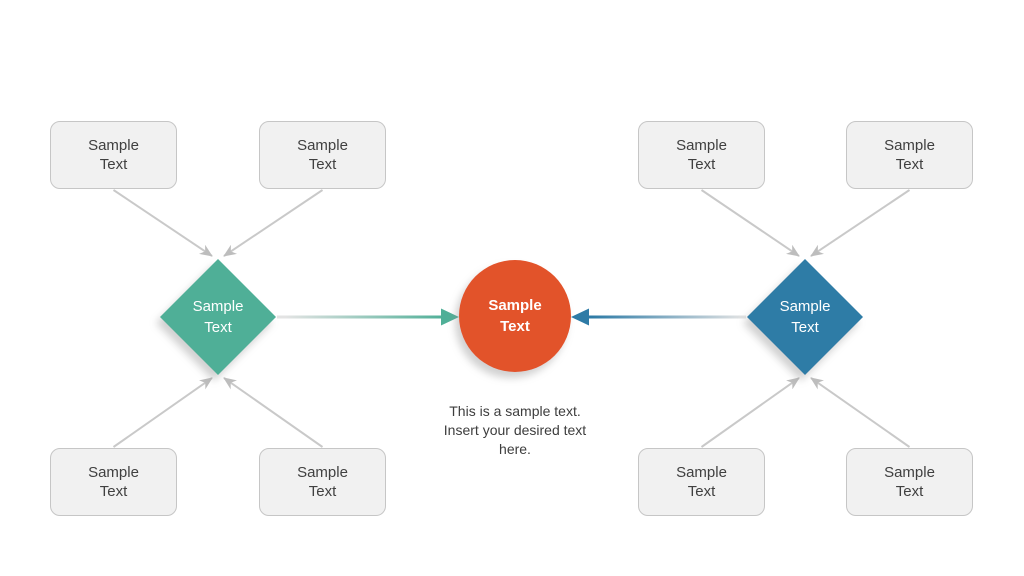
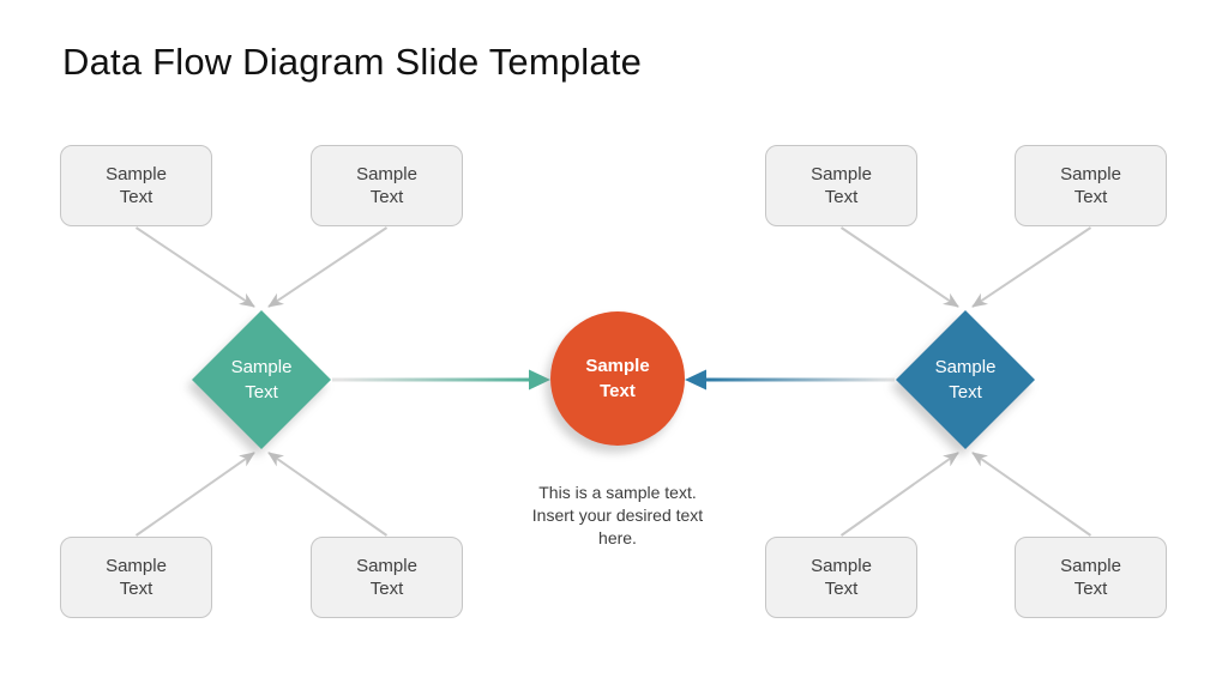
+ Data Flow Diagram Slide Template
  Sample
  Text
  Sample
  Text
  Sample
  Text
  Sample
  Text
  Sample
  Text
  Sample
  Text
  Sample
  Text
  Sample
  Text
  Sample
  Text
  Sample
  Text
  Sample
  Text
  This is a sample text.
  Insert your desired text here.
